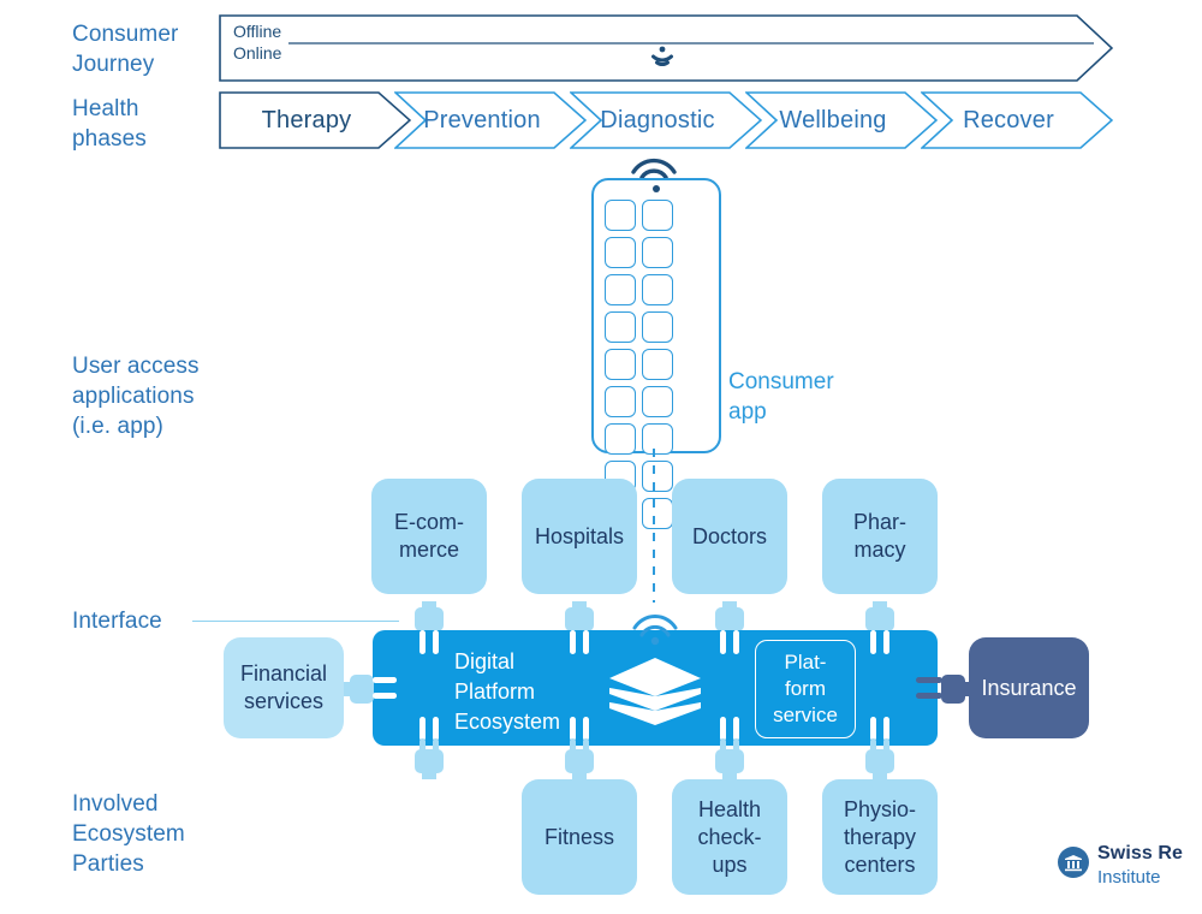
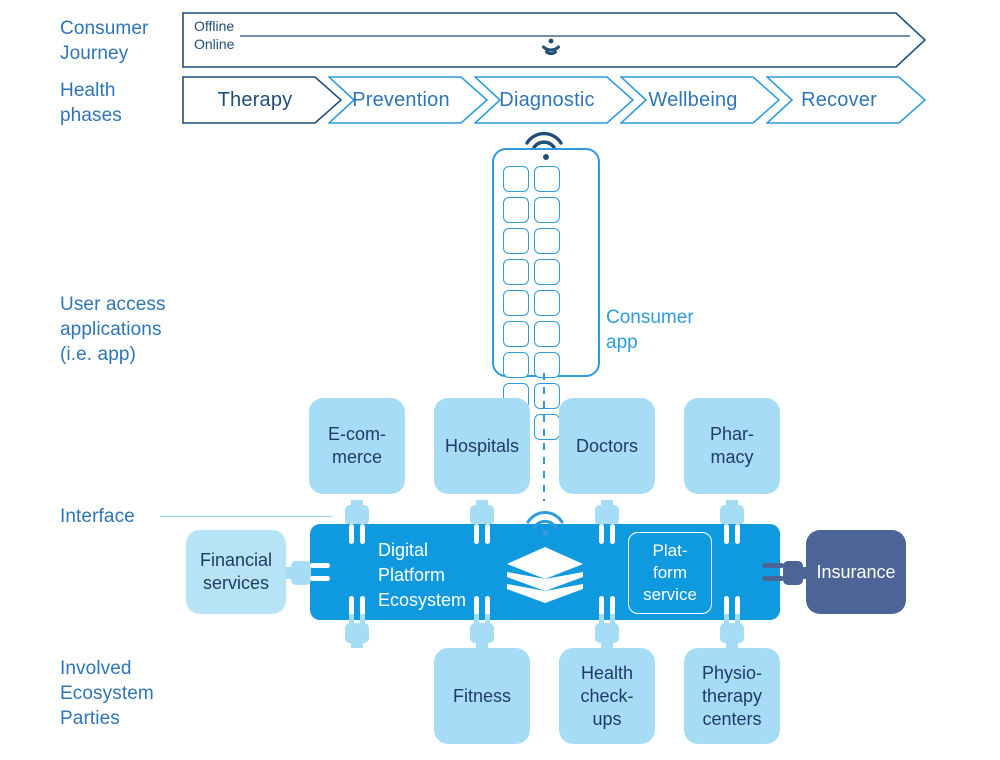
  Consumer
  Journey
  Health
  phases
  User access
  applications
  (i.e. app)
  Interface
  Involved
  Ecosystem
  Parties
  Offline
  Online
  Therapy
  Prevention
  Diagnostic
  Wellbeing
  Recover
  Consumer
  app
  E-com-
  merce
  Hospitals
  Doctors
  Phar-
  macy
  Fitness
  Health
  check-
  ups
  Physio-
  therapy
  centers
  Financial
  services
  Insurance
  Digital
  Platform
  Ecosystem
  Plat-
  form
  service
- Swiss Re
- Institute
